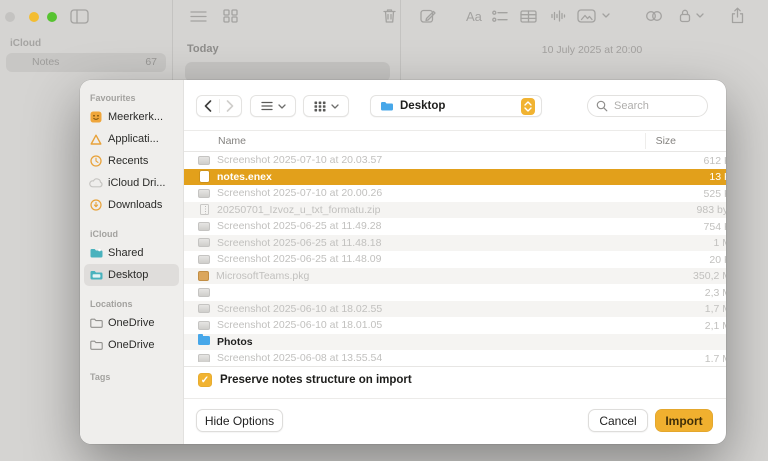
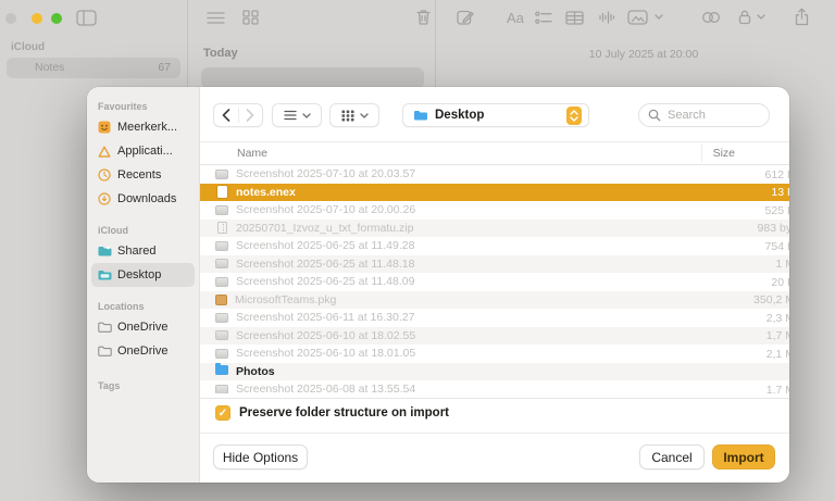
  Aa
  iCloud
  Notes
  67
  Today
  10 July 2025 at 20:00
  Favourites
  Meerkerk...
  Applicati...
  Recents
- iCloud Dri...
  Downloads
  iCloud
  Shared
  Desktop
  Locations
  OneDrive
  OneDrive
  Tags
  Desktop
  Search
  Name
  Size
  Screenshot 2025-07-10 at 20.03.57
  612
  notes.enex
  Screenshot 2025-07-10 at 20.00.26
  525
  20250701_Izvoz_u_txt_formatu.zip
  983 by
  Screenshot 2025-06-25 at 11.49.28
  754
  Screenshot 2025-06-25 at 11.48.18
  Screenshot 2025-06-25 at 11.48.09
  MicrosoftTeams.pkg
  350,2
+ Screenshot 2025-06-11 at 16.30.27
  2,3
  Screenshot 2025-06-10 at 18.02.55
  1,7
  Screenshot 2025-06-10 at 18.01.05
  2,1
  Photos
  Screenshot 2025-06-08 at 13.55.54
  1,7
  ✓
- Preserve notes structure on import
+ Preserve folder structure on import
  Hide Options
  Cancel
  Import
